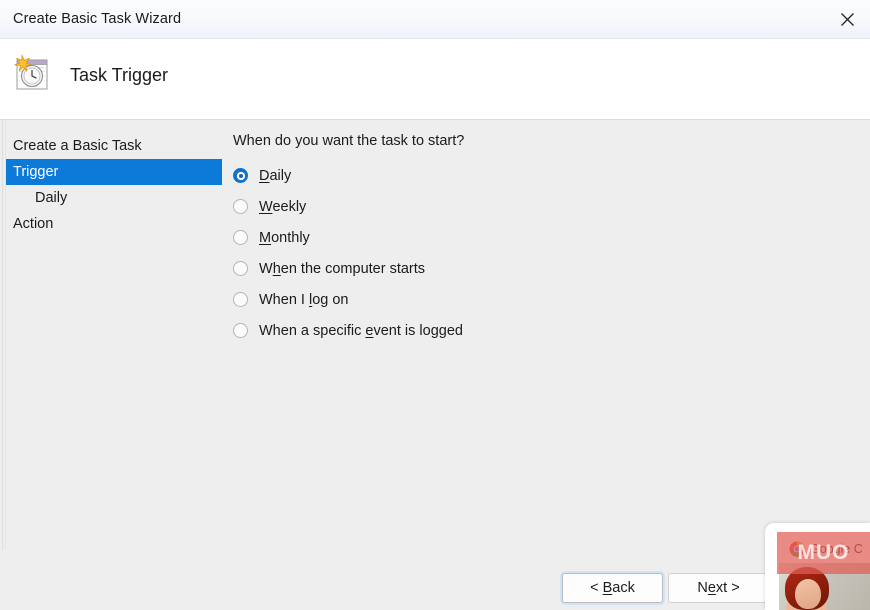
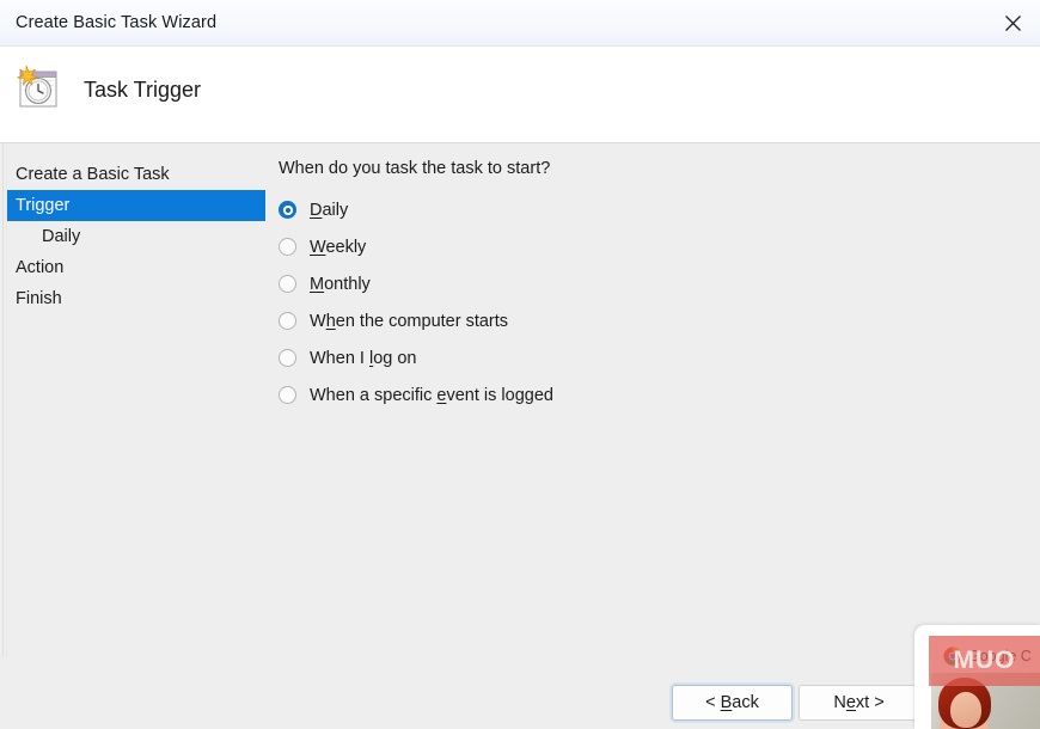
  Create Basic Task Wizard
  Task Trigger
  Create a Basic Task
  Trigger
  Daily
  Action
+ Finish
- When do you want the task to start?
+ When do you task the task to start?
  Daily
  Weekly
  Monthly
  When the computer starts
  When I log on
  When a specific event is logged
  < Back
  Next >
  Google C
  MUO
